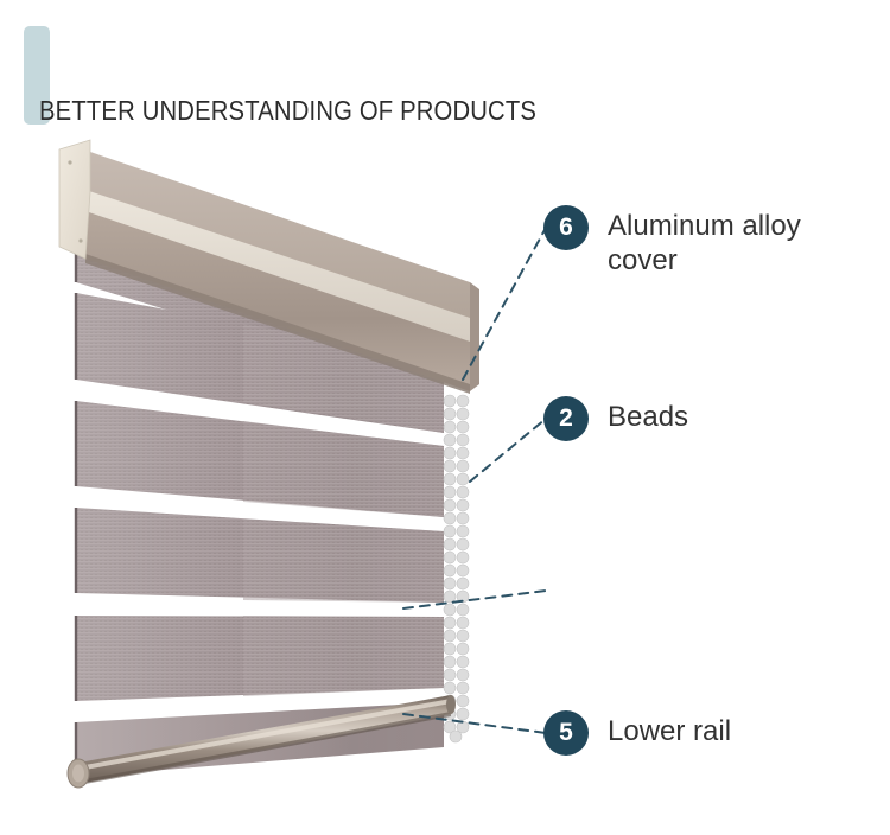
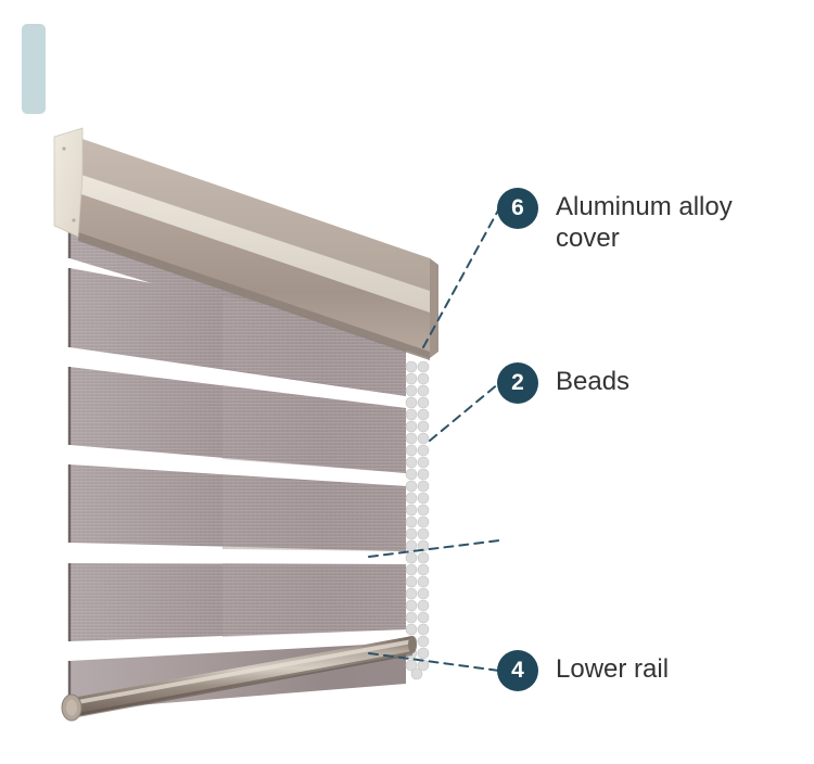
- BETTER UNDERSTANDING OF PRODUCTS
  6
  Aluminum alloy
  cover
  2
  Beads
- 5
+ 4
  Lower rail
